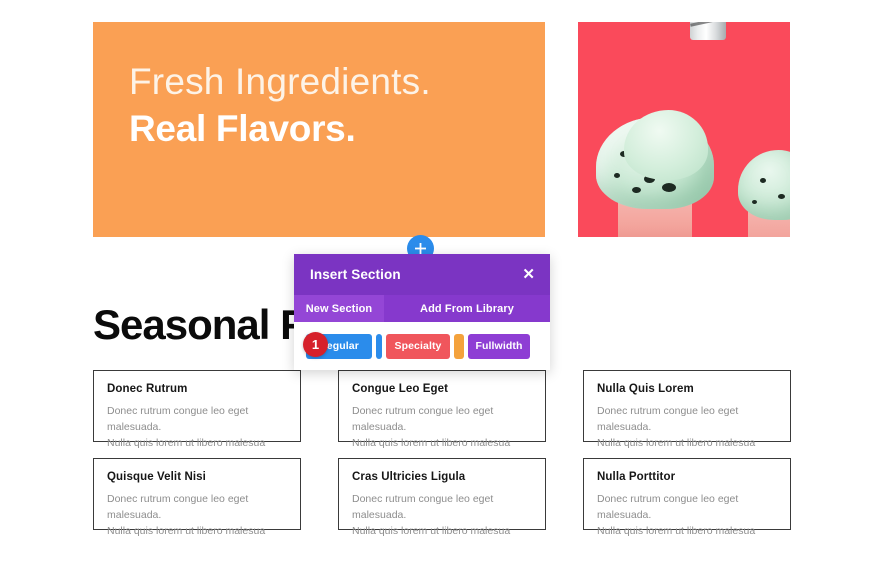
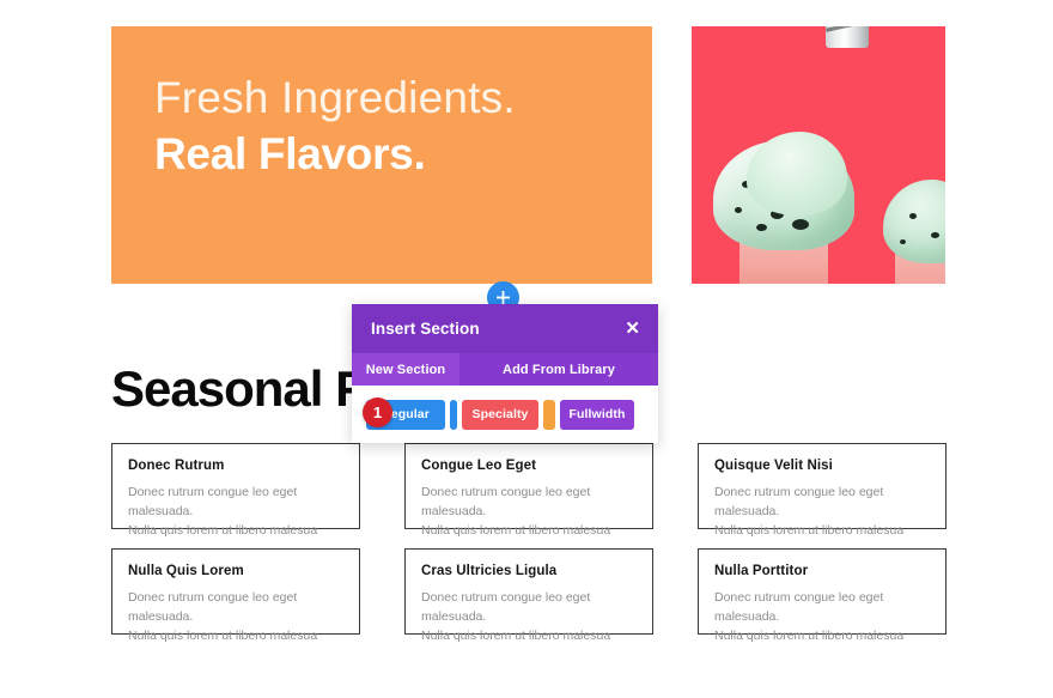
  Fresh Ingredients.
  Real Flavors.
  Seasonal F
  Donec Rutrum
  Donec rutrum congue leo eget malesuada.
  Nulla quis lorem ut libero malesua
  Congue Leo Eget
  Donec rutrum congue leo eget malesuada.
  Nulla quis lorem ut libero malesua
- Nulla Quis Lorem
+ Quisque Velit Nisi
  Donec rutrum congue leo eget malesuada.
  Nulla quis lorem ut libero malesua
- Quisque Velit Nisi
+ Nulla Quis Lorem
  Donec rutrum congue leo eget malesuada.
  Nulla quis lorem ut libero malesua
  Cras Ultricies Ligula
  Donec rutrum congue leo eget malesuada.
  Nulla quis lorem ut libero malesua
  Nulla Porttitor
  Donec rutrum congue leo eget malesuada.
  Nulla quis lorem ut libero malesua
  Insert Section
  ✕
  New Section
  Add From Library
  egular
  Specialty
  Fullwidth
  1
